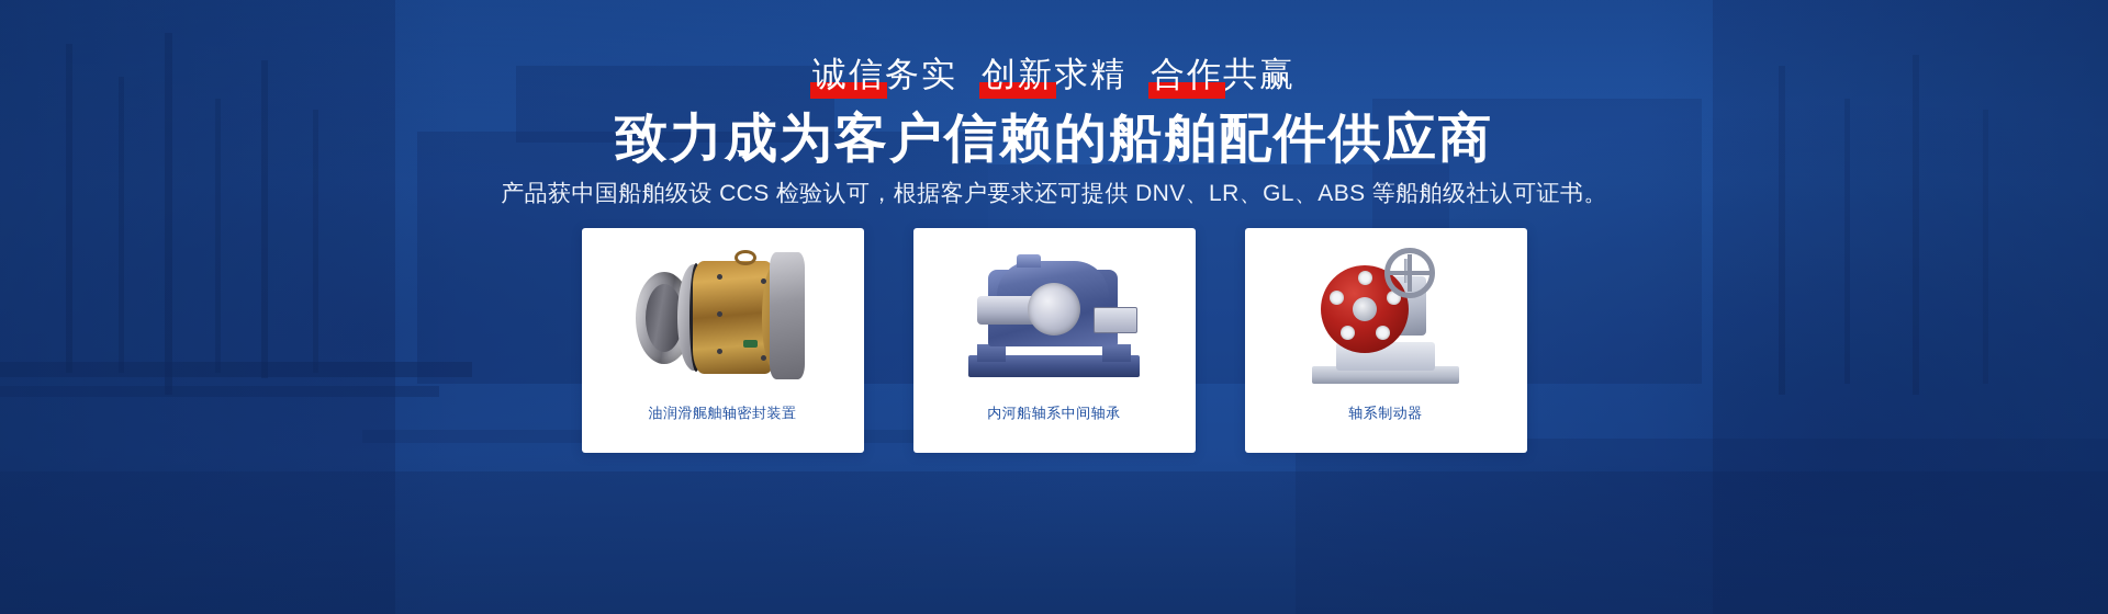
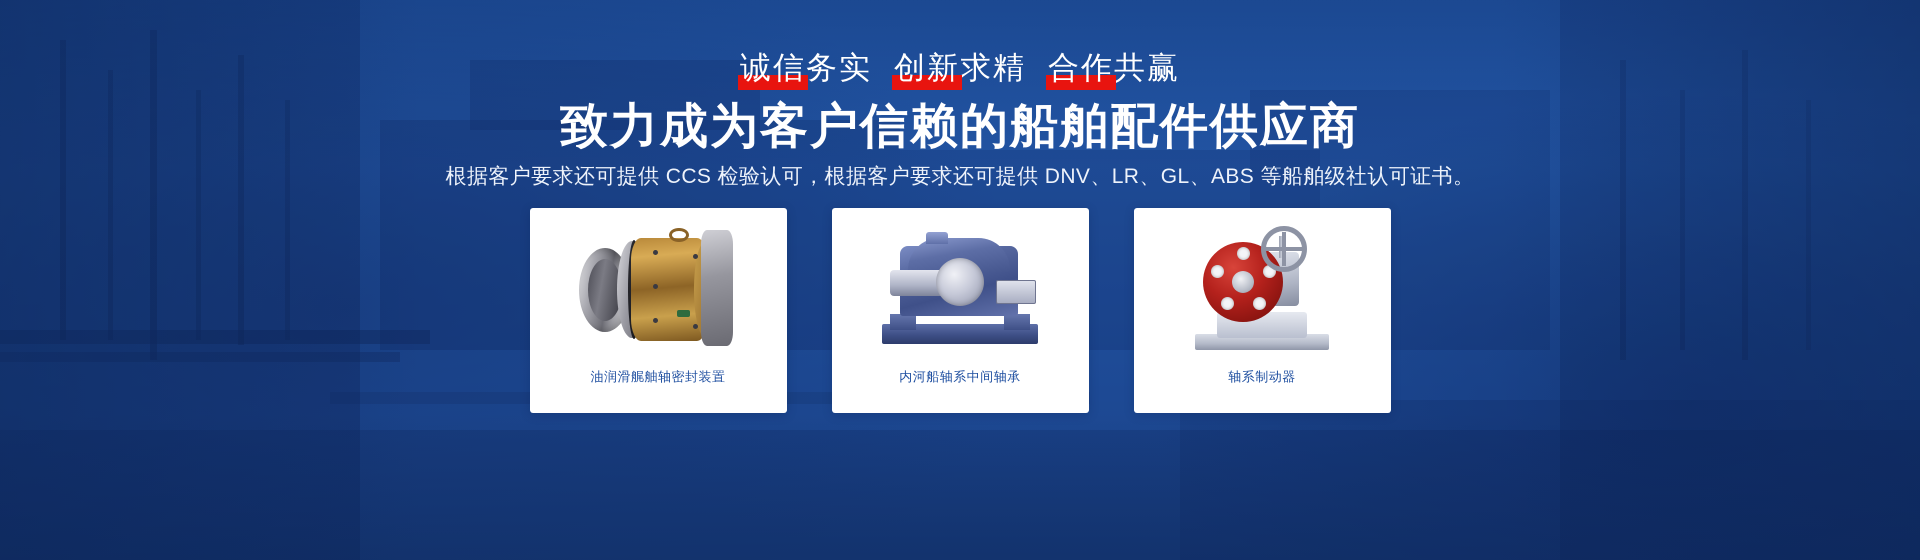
  诚信务实 创新求精 合作共赢
  致力成为客户信赖的船舶配件供应商
- 产品获中国船舶级设 CCS 检验认可，根据客户要求还可提供 DNV、LR、GL、ABS 等船舶级社认可证书。
+ 根据客户要求还可提供 CCS 检验认可，根据客户要求还可提供 DNV、LR、GL、ABS 等船舶级社认可证书。
  油润滑艉舳轴密封装置
  内河船轴系中间轴承
  轴系制动器
